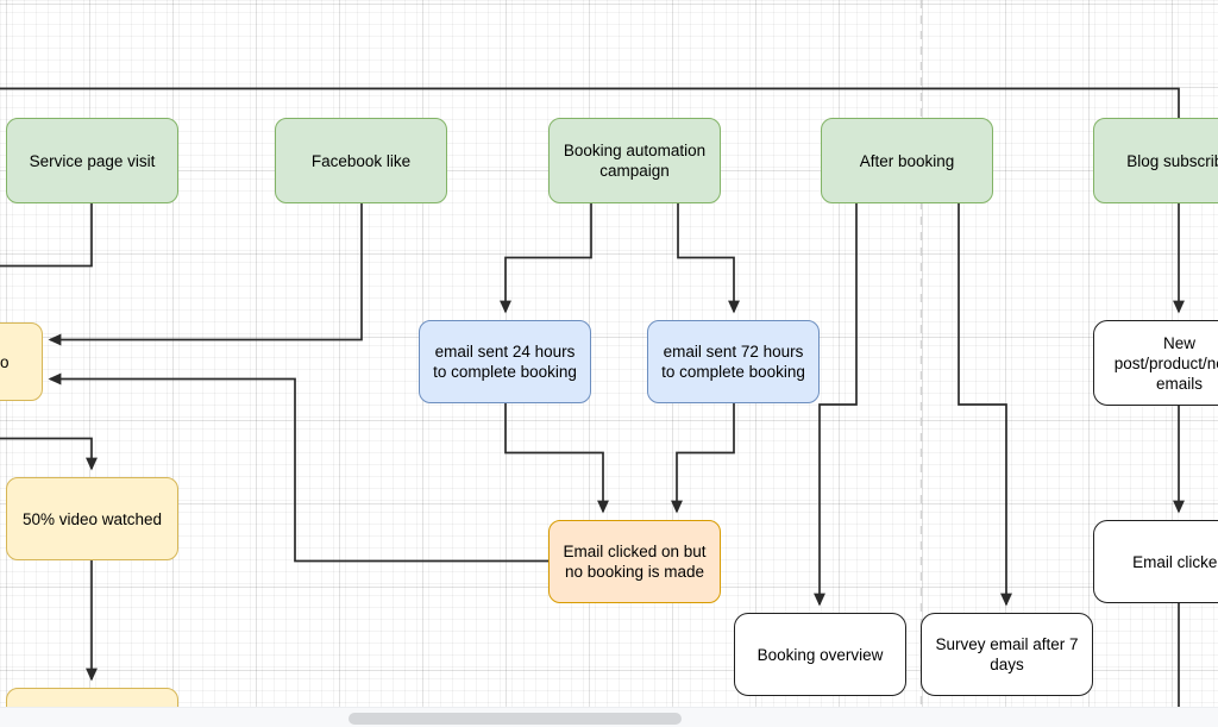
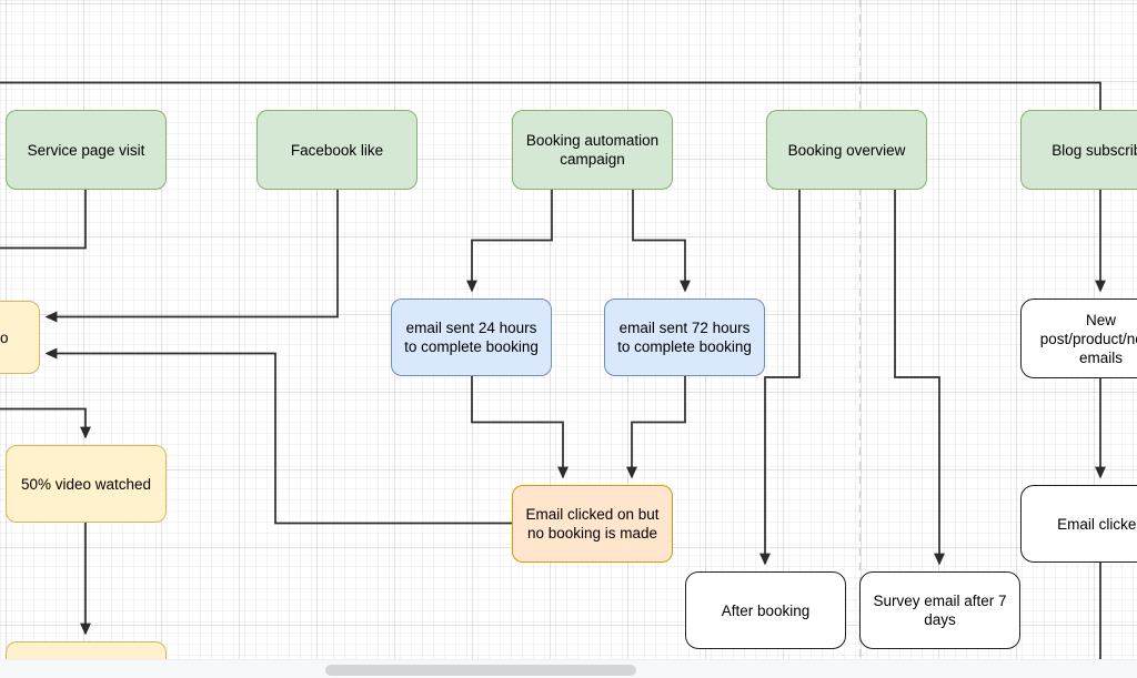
  Service page visit
  Facebook like
  Booking automation
  campaign
- After booking
+ Booking overview
  Blog subscri
  email sent 24 hours
  to complete booking
  email sent 72 hours
  to complete booking
  New
  post/product/n
  emails
  50% video watched
  Email clicked on but
  no booking is made
  Email clicke
- Booking overview
+ After booking
  Survey email after 7
  days
